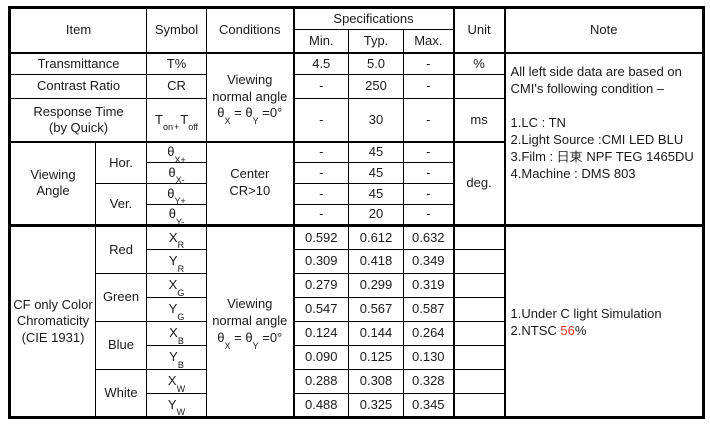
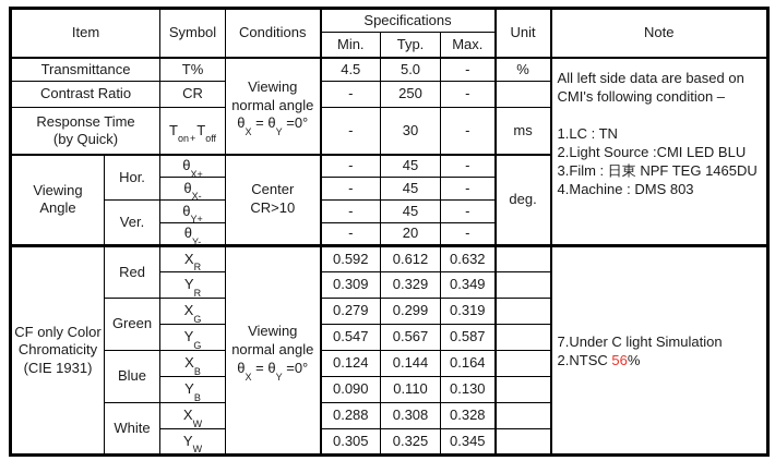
  Item	Symbol	Conditions	Specifications	Unit	Note
  Min.	Typ.	Max.
  Transmittance	T%	Viewing normal angle θX = θY =0°	4.5	5.0	-	%	All left side data are based on CMI's following condition – 1.LC : TN 2.Light Source :CMI LED BLU 3.Film : 日東 NPF TEG 1465DU 4.Machine : DMS 803
  Contrast Ratio	CR	-	250	-
  Response Time (by Quick)	Ton+Toff	-	30	-	ms
  Viewing Angle	Hor.	θX+	CenterCR>10	-	45	-	deg.
  θX-	-	45	-
  Ver.	θY+	-	45	-
  θY-	-	20	-
- CF only Color Chromaticity (CIE 1931)	Red	XR	Viewing normal angle θX = θY =0°	0.592	0.612	0.632		1.Under C light Simulation 2.NTSC 56%
+ CF only Color Chromaticity (CIE 1931)	Red	XR	Viewing normal angle θX = θY =0°	0.592	0.612	0.632		7.Under C light Simulation 2.NTSC 56%
- YR	0.309	0.418	0.349
+ YR	0.309	0.329	0.349
  Green	XG	0.279	0.299	0.319
  YG	0.547	0.567	0.587
- Blue	XB	0.124	0.144	0.264
+ Blue	XB	0.124	0.144	0.164
- YB	0.090	0.125	0.130
+ YB	0.090	0.110	0.130
  White	XW	0.288	0.308	0.328
- YW	0.488	0.325	0.345
+ YW	0.305	0.325	0.345
